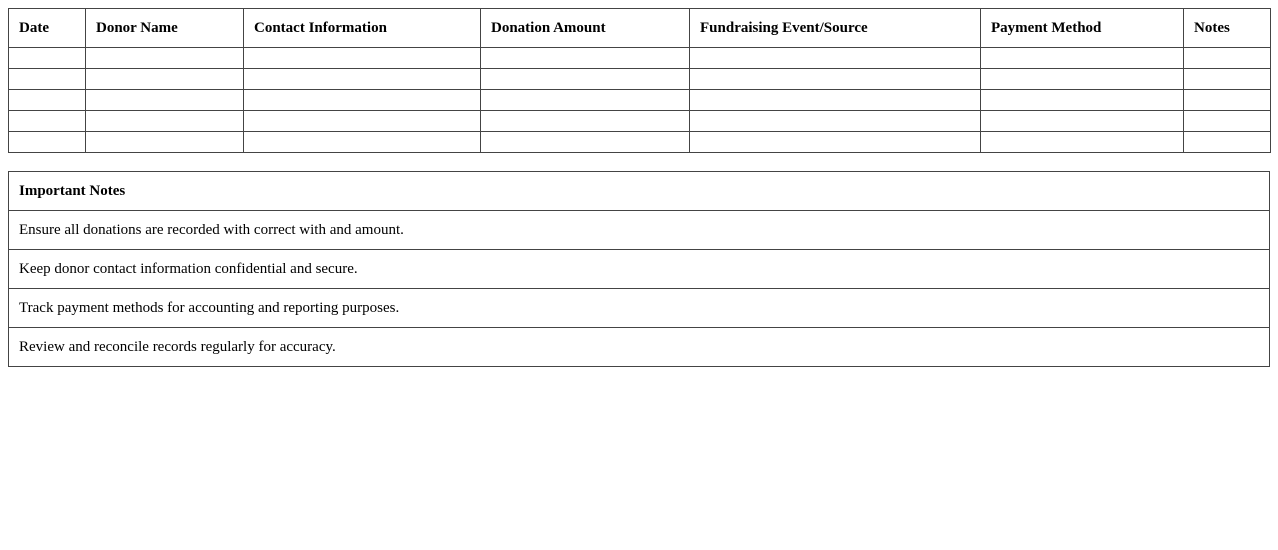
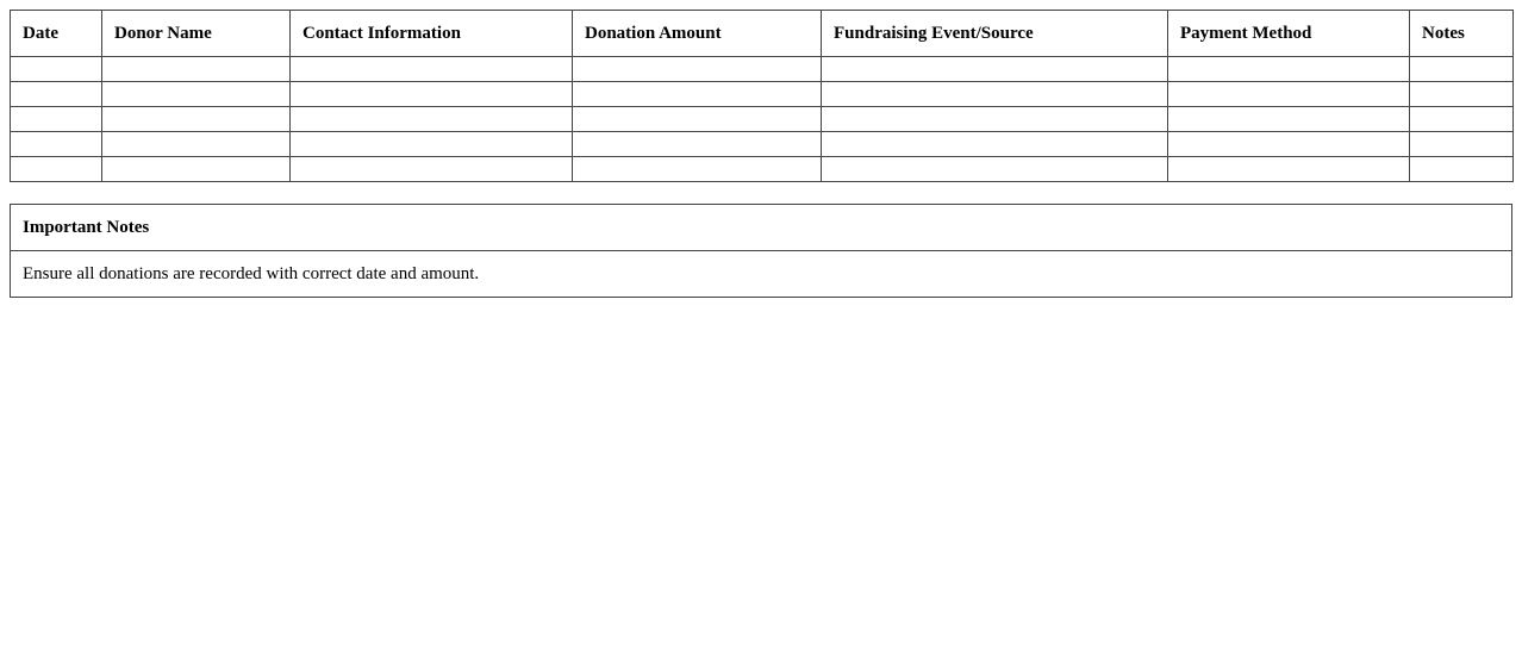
  Date	Donor Name	Contact Information	Donation Amount	Fundraising Event/Source	Payment Method	Notes
  Important Notes
- Ensure all donations are recorded with correct with and amount.
+ Ensure all donations are recorded with correct date and amount.
- Keep donor contact information confidential and secure.
- Track payment methods for accounting and reporting purposes.
- Review and reconcile records regularly for accuracy.
